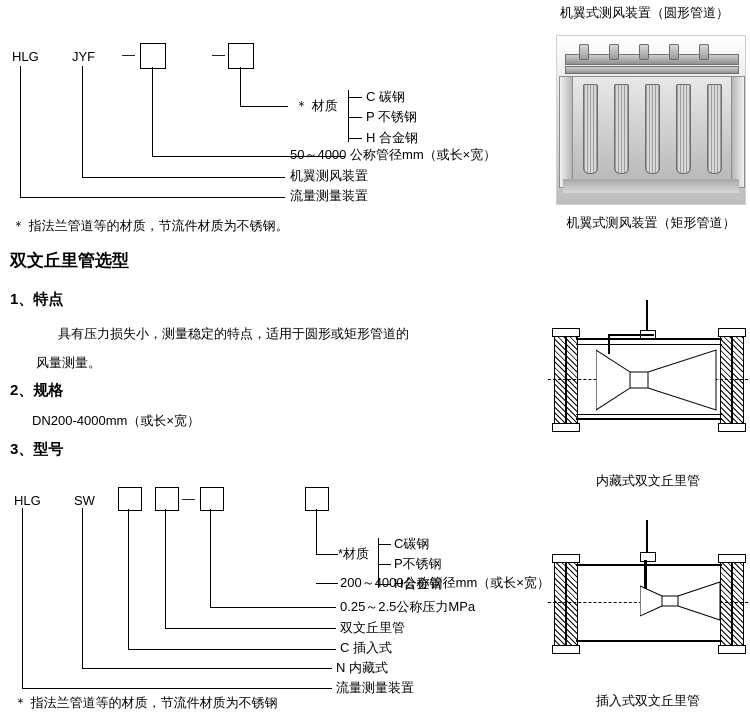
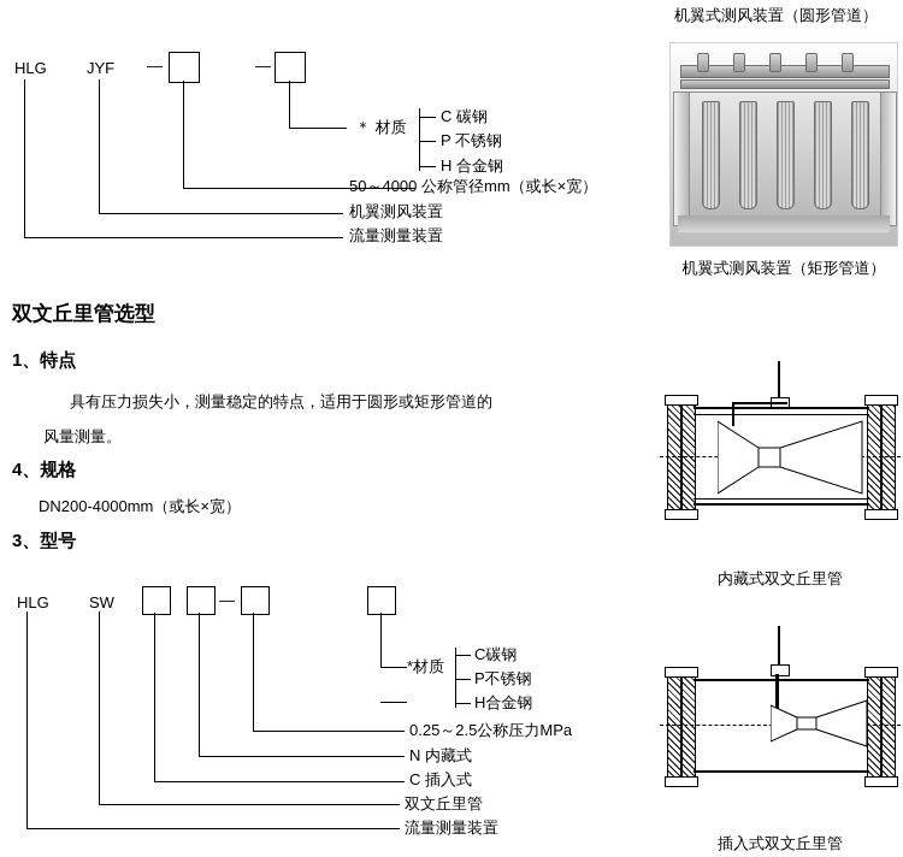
  机翼式测风装置（圆形管道）
  机翼式测风装置（矩形管道）
  HLG
  JYF
  —
  —
  ＊ 材质
  C 碳钢
  P 不锈钢
  H 合金钢
  50～4000 公称管径mm（或长×宽）
  机翼测风装置
  流量测量装置
- ＊ 指法兰管道等的材质，节流件材质为不锈钢。
  双文丘里管选型
  1、特点
  具有压力损失小，测量稳定的特点，适用于圆形或矩形管道的
  风量测量。
- 2、规格
+ 4、规格
  DN200-4000mm（或长×宽）
  3、型号
  HLG
  SW
  —
  *材质
  C碳钢
  P不锈钢
  H合金钢
- 200～4000公称管径mm（或长×宽）
  0.25～2.5公称压力MPa
- 双文丘里管
+ N 内藏式
  C 插入式
- N 内藏式
+ 双文丘里管
  流量测量装置
- ＊ 指法兰管道等的材质，节流件材质为不锈钢
  内藏式双文丘里管
  插入式双文丘里管
